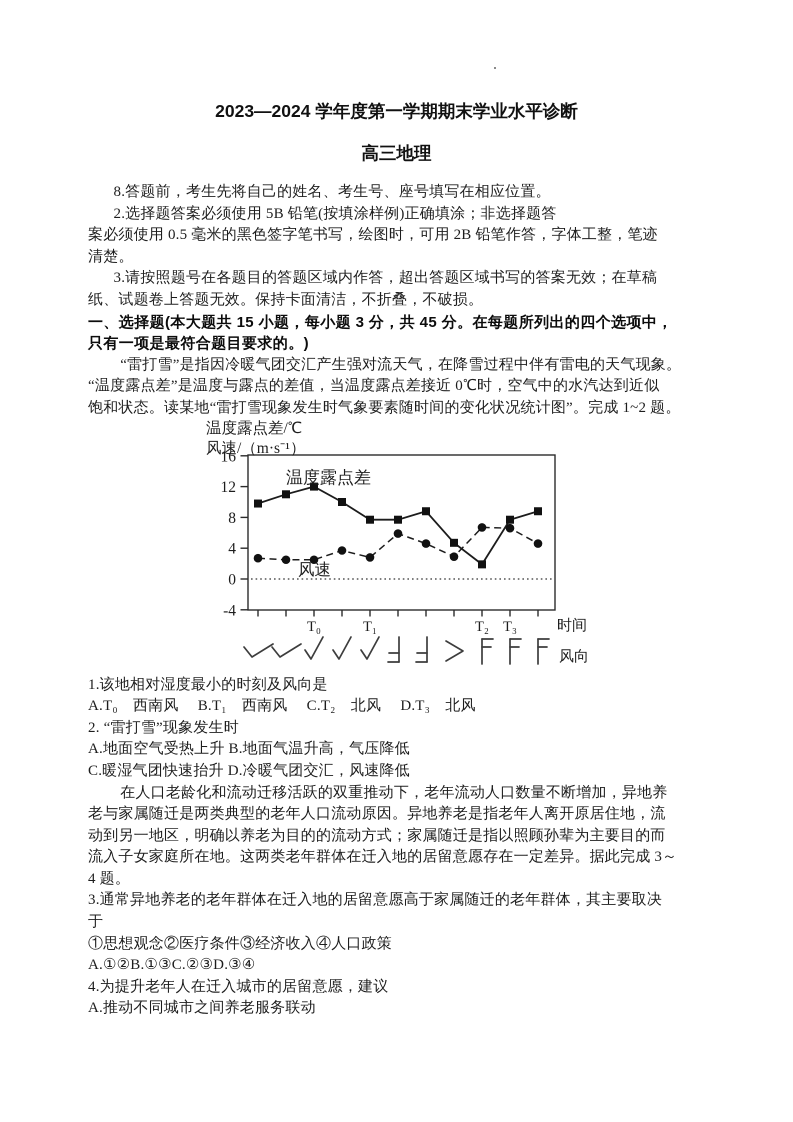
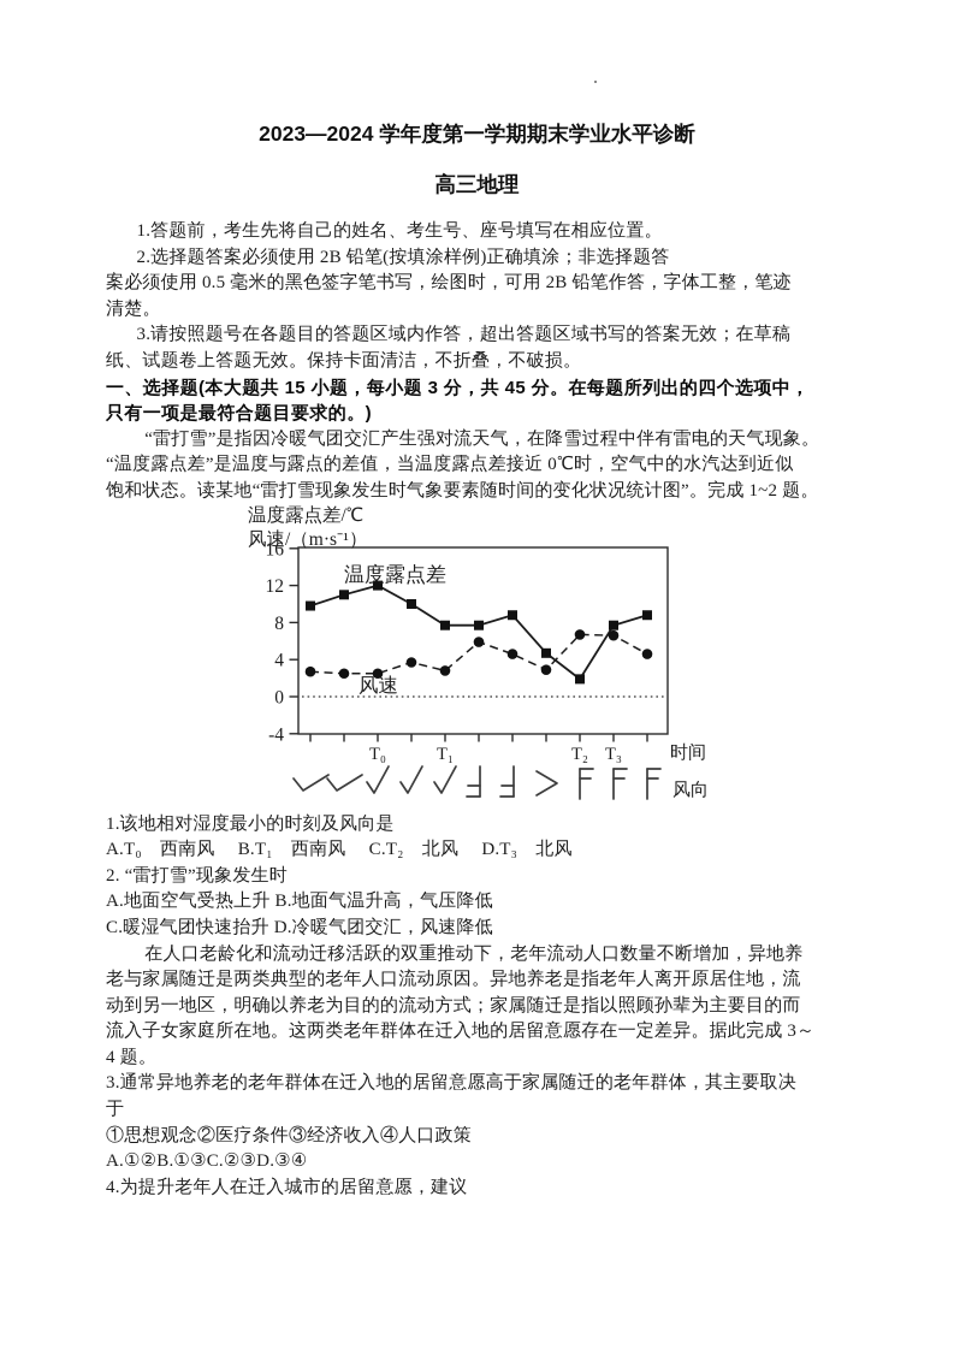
  2023—2024 学年度第一学期期末学业水平诊断
  高三地理
- 8.答题前，考生先将自己的姓名、考生号、座号填写在相应位置。
+ 1.答题前，考生先将自己的姓名、考生号、座号填写在相应位置。
- 2.选择题答案必须使用 5B 铅笔(按填涂样例)正确填涂；非选择题答
+ 2.选择题答案必须使用 2B 铅笔(按填涂样例)正确填涂；非选择题答
  案必须使用 0.5 毫米的黑色签字笔书写，绘图时，可用 2B 铅笔作答，字体工整，笔迹
  清楚。
  3.请按照题号在各题目的答题区域内作答，超出答题区域书写的答案无效；在草稿
  纸、试题卷上答题无效。保持卡面清洁，不折叠，不破损。
  一、选择题(本大题共 15 小题，每小题 3 分，共 45 分。在每题所列出的四个选项中，
  只有一项是最符合题目要求的。)
  “雷打雪”是指因冷暖气团交汇产生强对流天气，在降雪过程中伴有雷电的天气现象。
  “温度露点差”是温度与露点的差值，当温度露点差接近 0℃时，空气中的水汽达到近似
  饱和状态。读某地“雷打雪现象发生时气象要素随时间的变化状况统计图”。完成 1~2 题。
  16
  12
  8
  4
  0
  -4
  T₀
  T₁
  T₂
  T₃
  温度露点差
  风速
  温度露点差/℃
  风速/（m·s⁻¹）
  时间
  风向
  1.该地相对湿度最小的时刻及风向是
  A.T₀ 西南风 B.T₁ 西南风 C.T₂ 北风 D.T₃ 北风
  2. “雷打雪”现象发生时
  A.地面空气受热上升 B.地面气温升高，气压降低
  C.暖湿气团快速抬升 D.冷暖气团交汇，风速降低
  在人口老龄化和流动迁移活跃的双重推动下，老年流动人口数量不断增加，异地养
  老与家属随迁是两类典型的老年人口流动原因。异地养老是指老年人离开原居住地，流
  动到另一地区，明确以养老为目的的流动方式；家属随迁是指以照顾孙辈为主要目的而
  流入子女家庭所在地。这两类老年群体在迁入地的居留意愿存在一定差异。据此完成 3～
  4 题。
  3.通常异地养老的老年群体在迁入地的居留意愿高于家属随迁的老年群体，其主要取决
  于
  ①思想观念②医疗条件③经济收入④人口政策
  A.①②B.①③C.②③D.③④
  4.为提升老年人在迁入城市的居留意愿，建议
- A.推动不同城市之间养老服务联动
